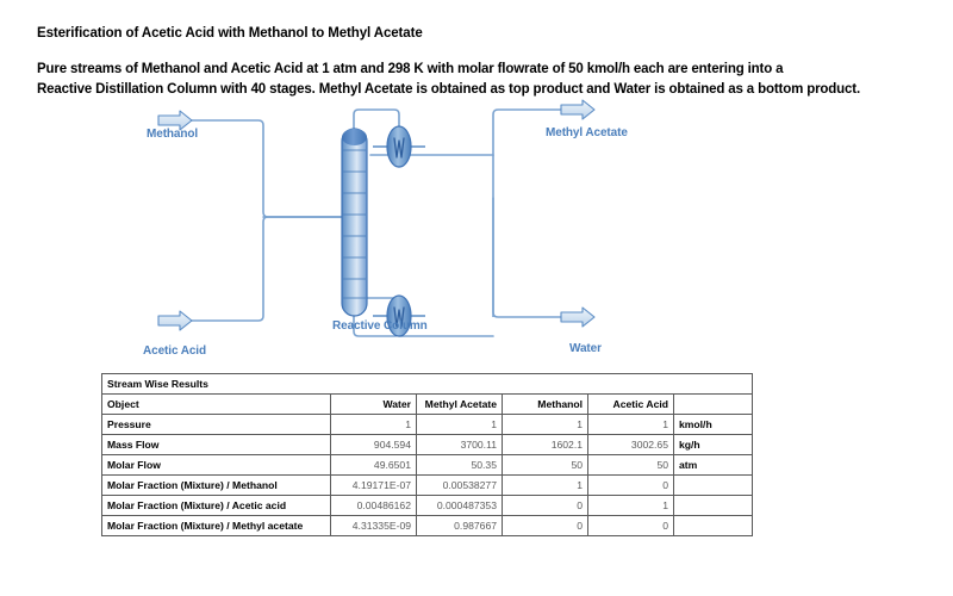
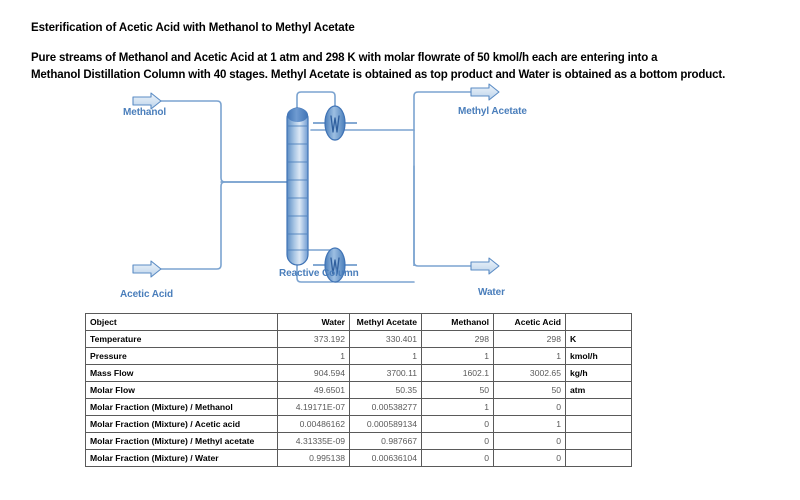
  Esterification of Acetic Acid with Methanol to Methyl Acetate
  Pure streams of Methanol and Acetic Acid at 1 atm and 298 K with molar flowrate of 50 kmol/h each are entering into a
- Reactive Distillation Column with 40 stages. Methyl Acetate is obtained as top product and Water is obtained as a bottom product.
+ Methanol Distillation Column with 40 stages. Methyl Acetate is obtained as top product and Water is obtained as a bottom product.
  Methanol
  Acetic Acid
  Methyl Acetate
  Water
  Reactive Column
- Stream Wise Results
  Object	Water	Methyl Acetate	Methanol	Acetic Acid
+ Temperature	373.192	330.401	298	298	K
  Pressure	1	1	1	1	kmol/h
  Mass Flow	904.594	3700.11	1602.1	3002.65	kg/h
  Molar Flow	49.6501	50.35	50	50	atm
  Molar Fraction (Mixture) / Methanol	4.19171E-07	0.00538277	1	0
- Molar Fraction (Mixture) / Acetic acid	0.00486162	0.000487353	0	1
+ Molar Fraction (Mixture) / Acetic acid	0.00486162	0.000589134	0	1
  Molar Fraction (Mixture) / Methyl acetate	4.31335E-09	0.987667	0	0
+ Molar Fraction (Mixture) / Water	0.995138	0.00636104	0	0
